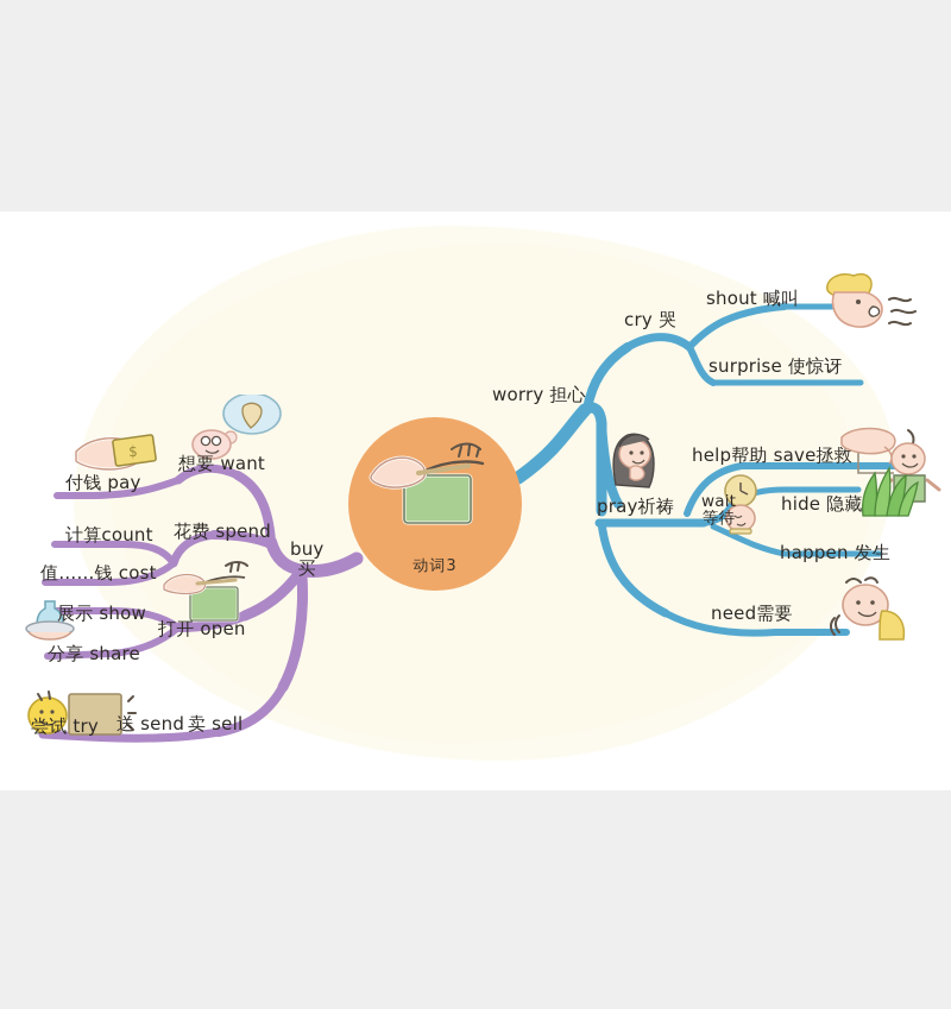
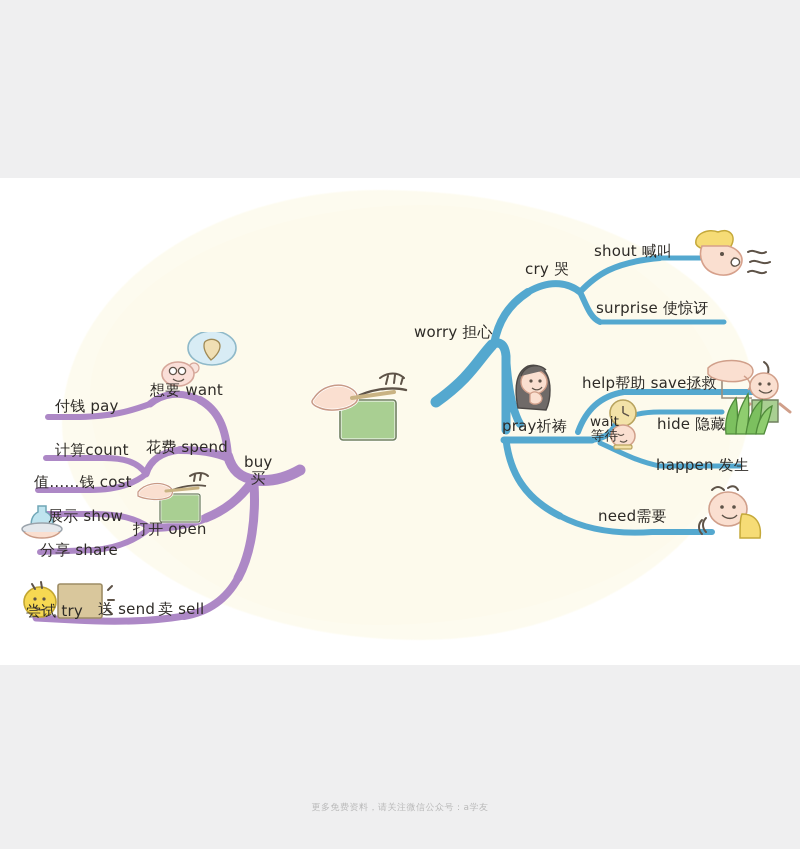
- 动词3
- $
  付钱 pay
  想要 want
  计算count
  花费 spend
  值……钱 cost
  展示 show
  打开 open
  分享 share
  尝试 try
  送 send
  卖 sell
  buy
  买
  worry 担心
  cry 哭
  shout 喊叫
  surprise 使惊讶
  pray祈祷
  help帮助 save拯救
  wait
  等待
  hide 隐藏
  happen 发生
  need需要
+ 更多免费资料，请关注微信公众号：a学友
